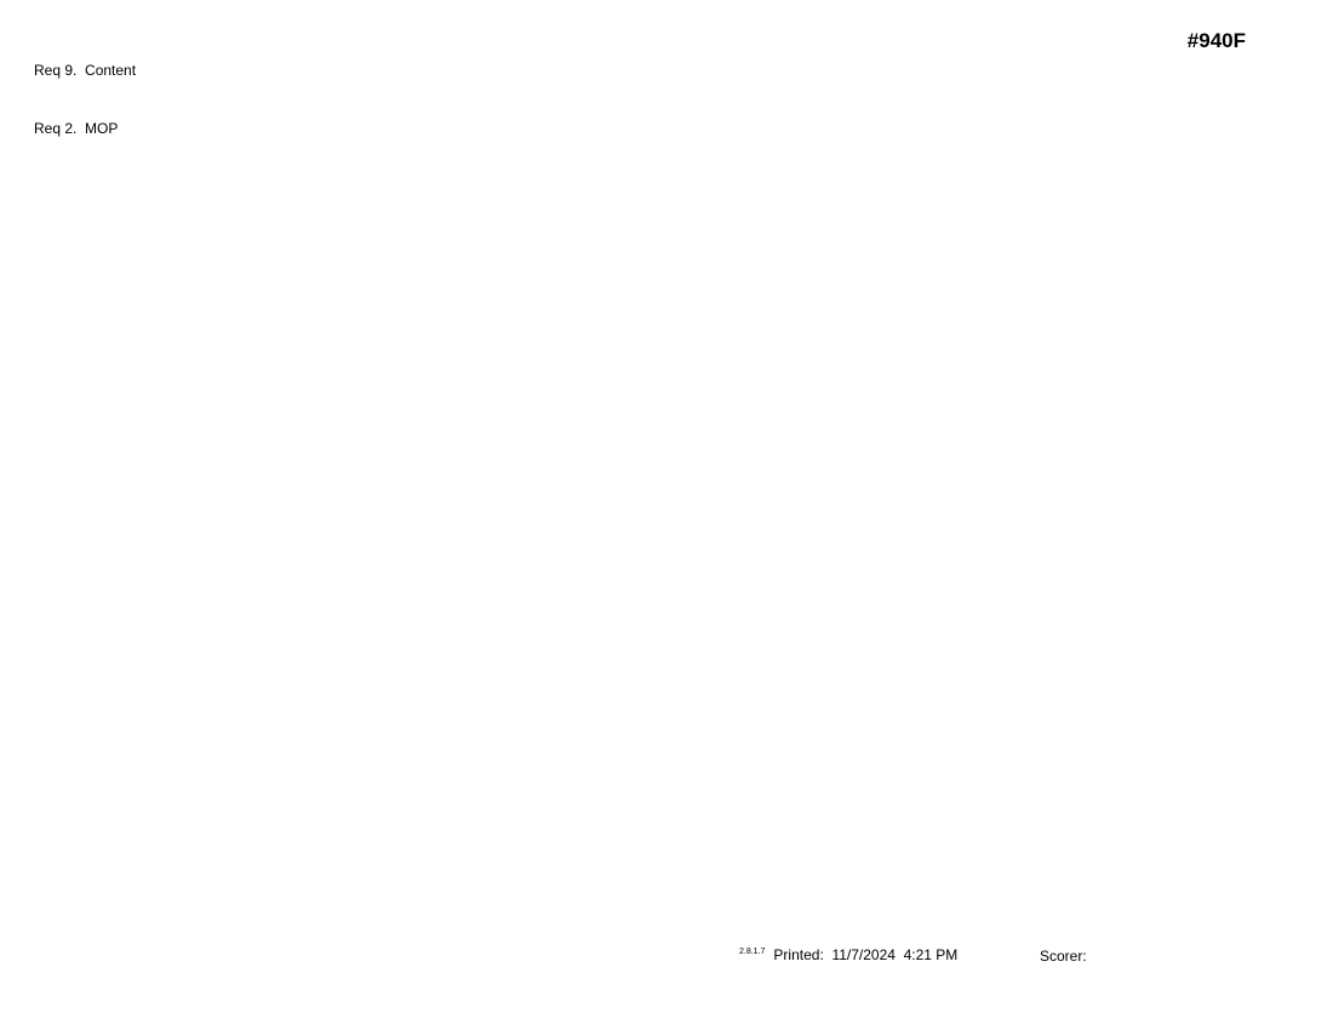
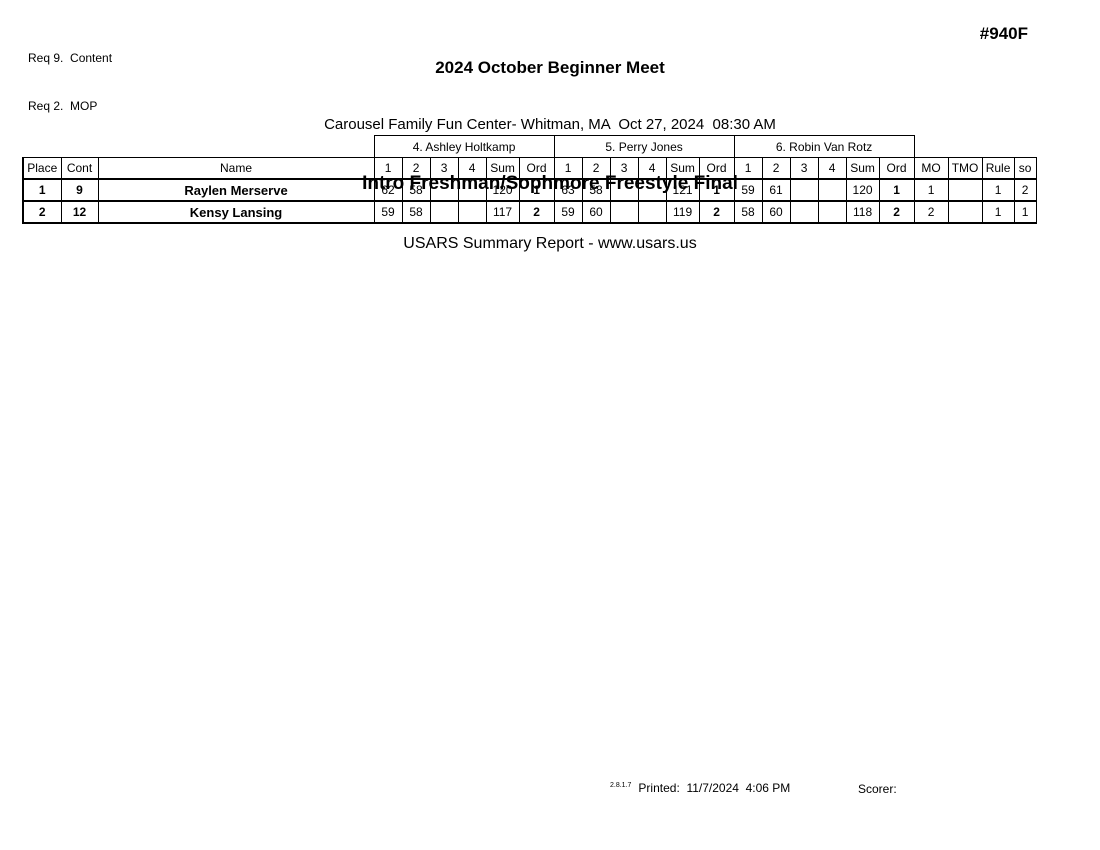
  Req 9. Content
  Req 2. MOP
  #940F
+ 2024 October Beginner Meet
+ Carousel Family Fun Center- Whitman, MA Oct 27, 2024 08:30 AM
+ Intro Freshman/Sophmore Freestyle Final
+ USARS Summary Report - www.usars.us
+ 	4. Ashley Holtkamp	5. Perry Jones	6. Robin Van Rotz
+ Place	Cont	Name	1	2	3	4	Sum	Ord	1	2	3	4	Sum	Ord	1	2	3	4	Sum	Ord	MO	TMO	Rule	so
+ 1	9	Raylen Merserve	62	58			120	1	63	58			121	1	59	61			120	1	1		1	2
+ 2	12	Kensy Lansing	59	58			117	2	59	60			119	2	58	60			118	2	2		1	1
- Printed: 11/7/2024 4:21 PM
+ Printed: 11/7/2024 4:06 PM
  Scorer:
